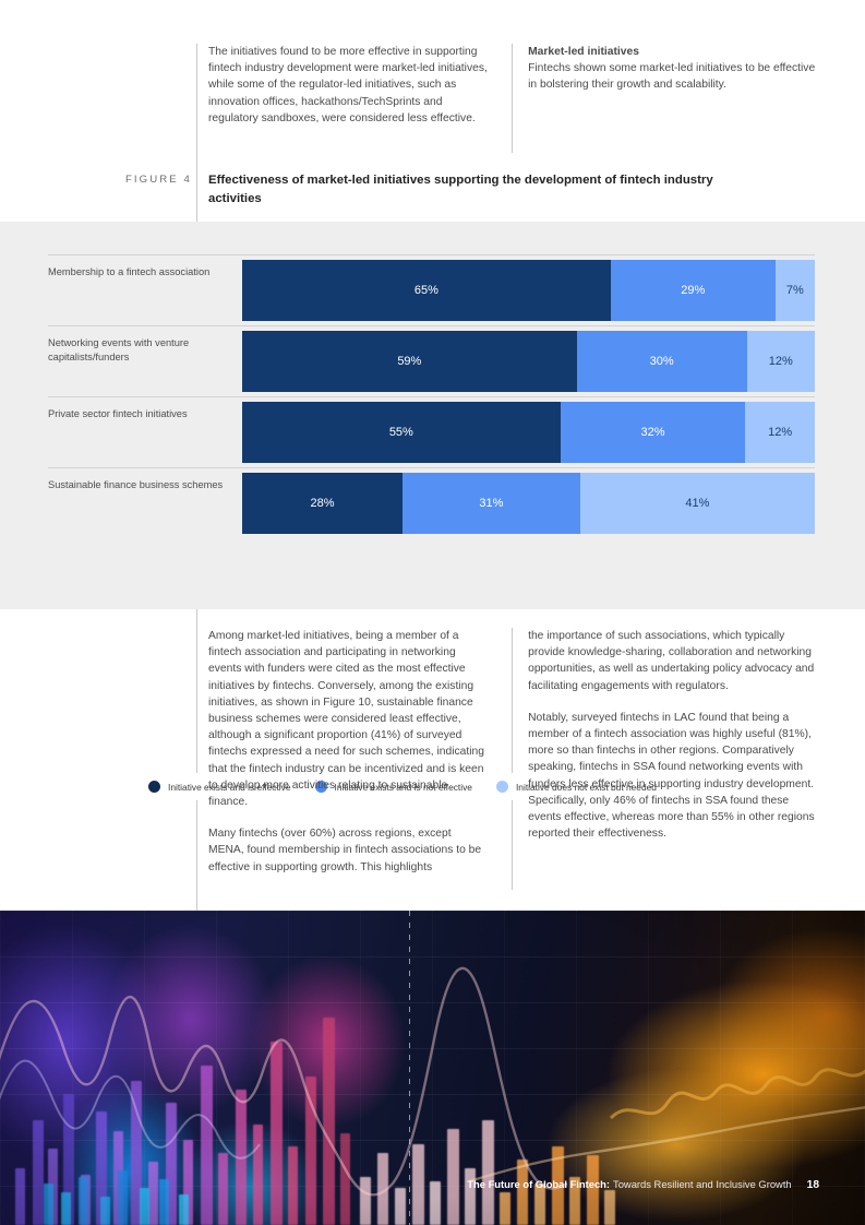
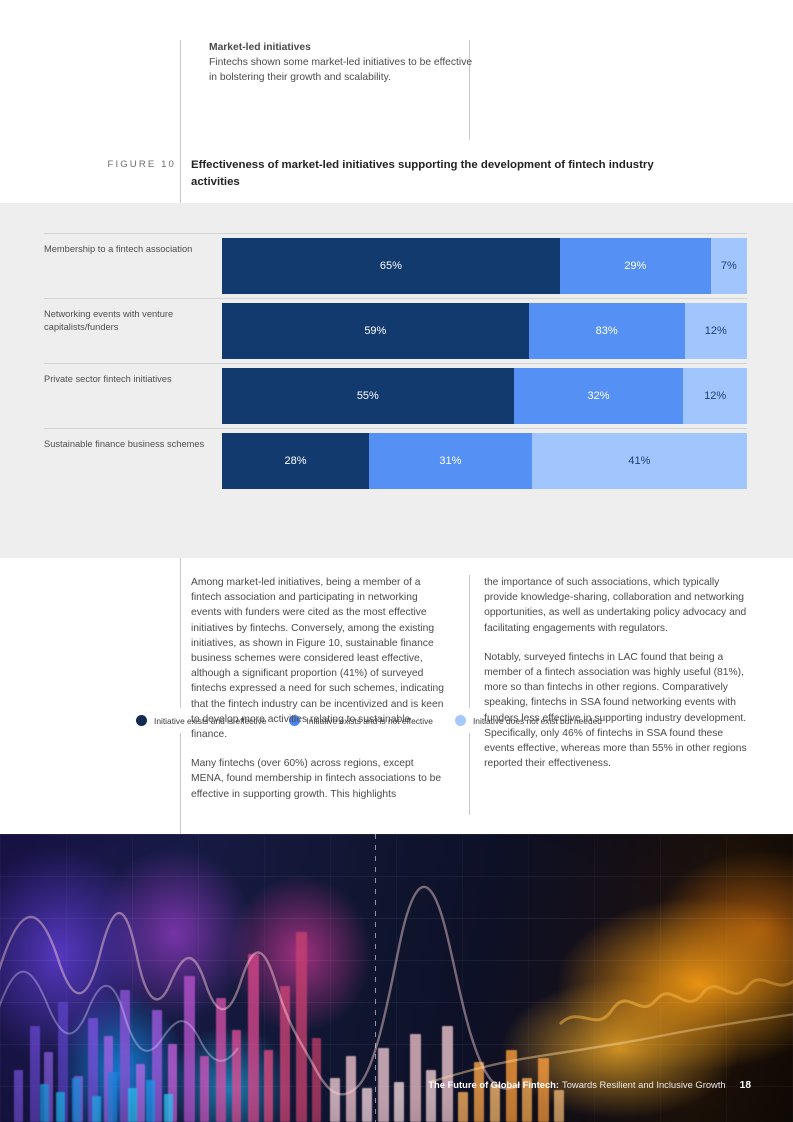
- The initiatives found to be more effective in supporting fintech industry development were market-led initiatives, while some of the regulator-led initiatives, such as innovation offices, hackathons/TechSprints and regulatory sandboxes, were considered less effective.
  Market-led initiatives
  Fintechs shown some market-led initiatives to be effective in bolstering their growth and scalability.
- FIGURE 4
+ FIGURE 10
  Effectiveness of market-led initiatives supporting the development of fintech industry activities
  Membership to a fintech association
  65%
  29%
  7%
  Networking events with venture capitalists/funders
  59%
- 30%
+ 83%
  12%
  Private sector fintech initiatives
  55%
  32%
  12%
  Sustainable finance business schemes
  28%
  31%
  41%
  Initiative exists and is effective
  Initiative exists and is not effective
  Initiative does not exist but needed
  Among market-led initiatives, being a member of a fintech association and participating in networking events with funders were cited as the most effective initiatives by fintechs. Conversely, among the existing initiatives, as shown in Figure 10, sustainable finance business schemes were considered least effective, although a significant proportion (41%) of surveyed fintechs expressed a need for such schemes, indicating that the fintech industry can be incentivized and is keen to develop more activities relating to sustainable finance.
  Many fintechs (over 60%) across regions, except MENA, found membership in fintech associations to be effective in supporting growth. This highlights
  the importance of such associations, which typically provide knowledge-sharing, collaboration and networking opportunities, as well as undertaking policy advocacy and facilitating engagements with regulators.
  Notably, surveyed fintechs in LAC found that being a member of a fintech association was highly useful (81%), more so than fintechs in other regions. Comparatively speaking, fintechs in SSA found networking events with funders less effective in supporting industry development. Specifically, only 46% of fintechs in SSA found these events effective, whereas more than 55% in other regions reported their effectiveness.
  The Future of Global Fintech:
  Towards Resilient and Inclusive Growth
  18
